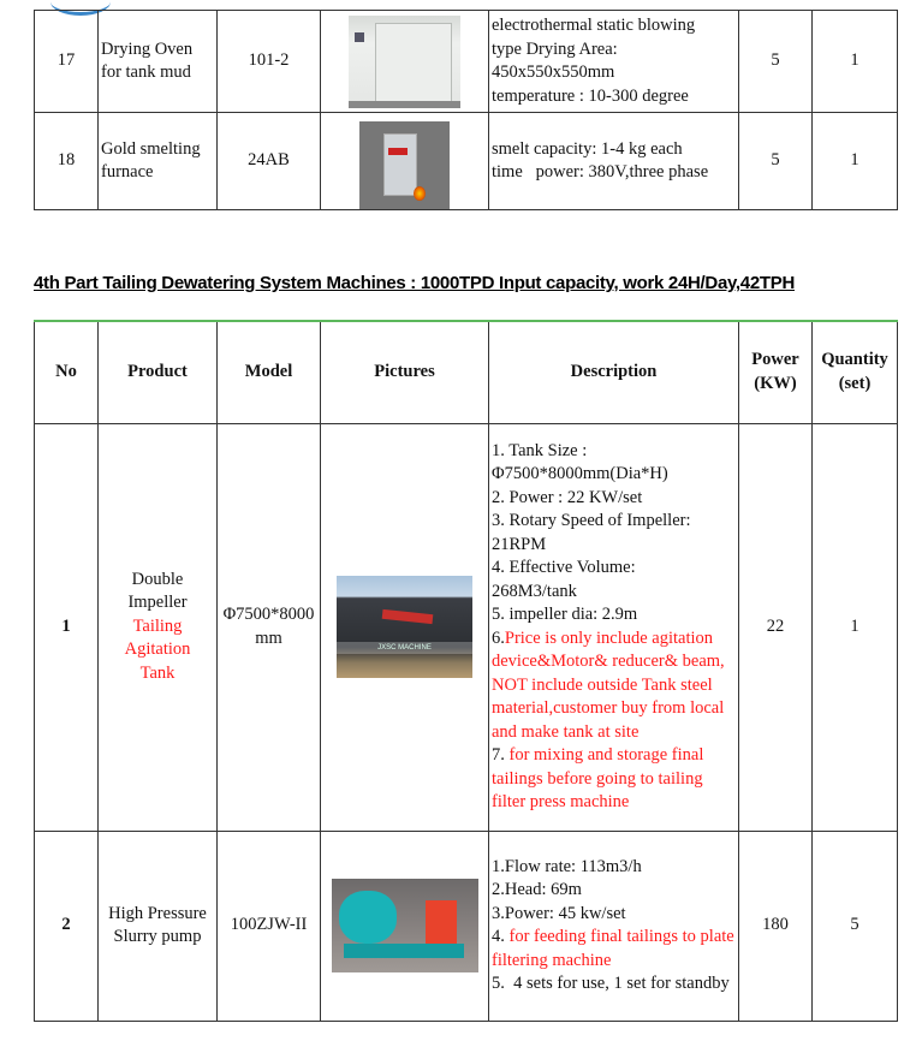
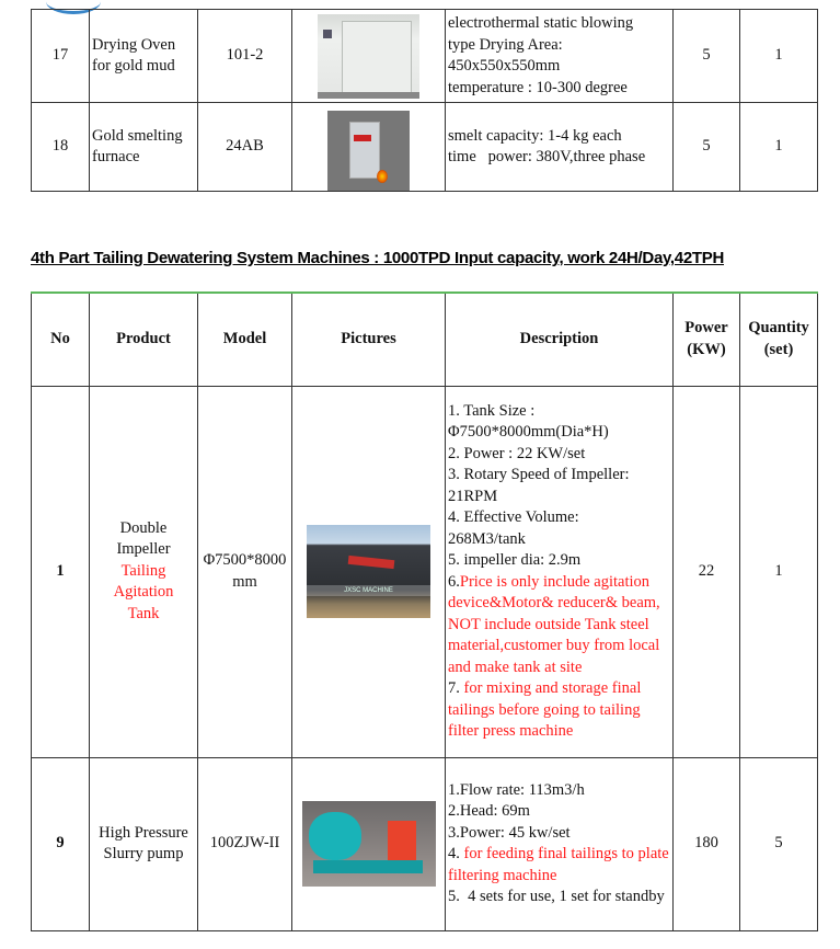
- 17	Drying Oven for tank mud	101-2		electrothermal static blowing type Drying Area: 450x550x550mm temperature : 10-300 degree	5	1
+ 17	Drying Oven for gold mud	101-2		electrothermal static blowing type Drying Area: 450x550x550mm temperature : 10-300 degree	5	1
  18	Gold smelting furnace	24AB		smelt capacity: 1-4 kg each time power: 380V,three phase	5	1
  4th Part Tailing Dewatering System Machines : 1000TPD Input capacity, work 24H/Day,42TPH
  No	Product	Model	Pictures	Description	Power (KW)	Quantity (set)
  1	Double Impeller Tailing Agitation Tank	Φ7500*8000mm		1. Tank Size : Φ7500*8000mm(Dia*H) 2. Power : 22 KW/set 3. Rotary Speed of Impeller: 21RPM 4. Effective Volume: 268M3/tank 5. impeller dia: 2.9m 6.Price is only include agitation device&Motor& reducer& beam, NOT include outside Tank steel material,customer buy from local and make tank at site 7. for mixing and storage final tailings before going to tailing filter press machine	22	1
- 2	High Pressure Slurry pump	100ZJW-II		1.Flow rate: 113m3/h 2.Head: 69m 3.Power: 45 kw/set 4. for feeding final tailings to plate filtering machine 5. 4 sets for use, 1 set for standby	180	5
+ 9	High Pressure Slurry pump	100ZJW-II		1.Flow rate: 113m3/h 2.Head: 69m 3.Power: 45 kw/set 4. for feeding final tailings to plate filtering machine 5. 4 sets for use, 1 set for standby	180	5
